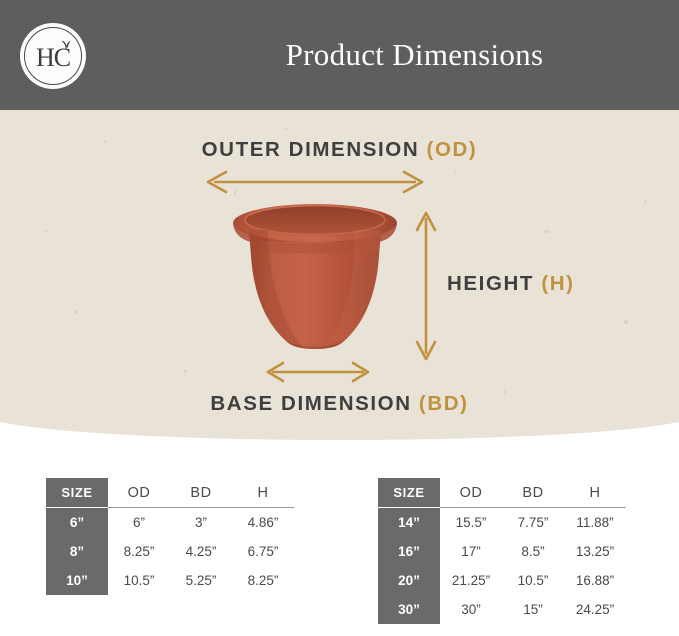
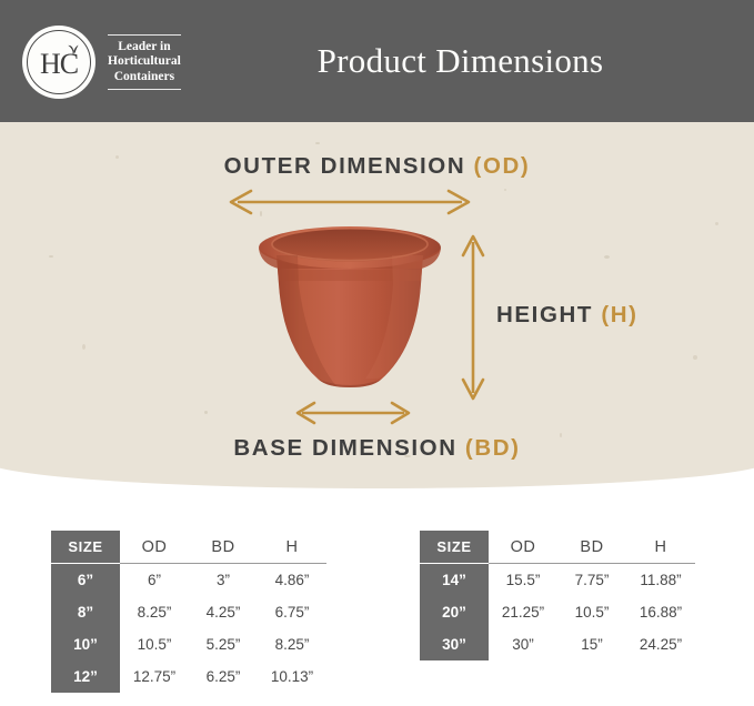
  HC
+ Leader in
+ Horticultural
+ Containers
  Product Dimensions
  OUTER DIMENSION (OD)
  BASE DIMENSION (BD)
  HEIGHT (H)
  SIZE	OD	BD	H
  6”	6”	3”	4.86”
  8”	8.25”	4.25”	6.75”
  10”	10.5”	5.25”	8.25”
+ 12”	12.75”	6.25”	10.13”
  SIZE	OD	BD	H
  14”	15.5”	7.75”	11.88”
- 16”	17”	8.5”	13.25”
  20”	21.25”	10.5”	16.88”
  30”	30”	15”	24.25”
